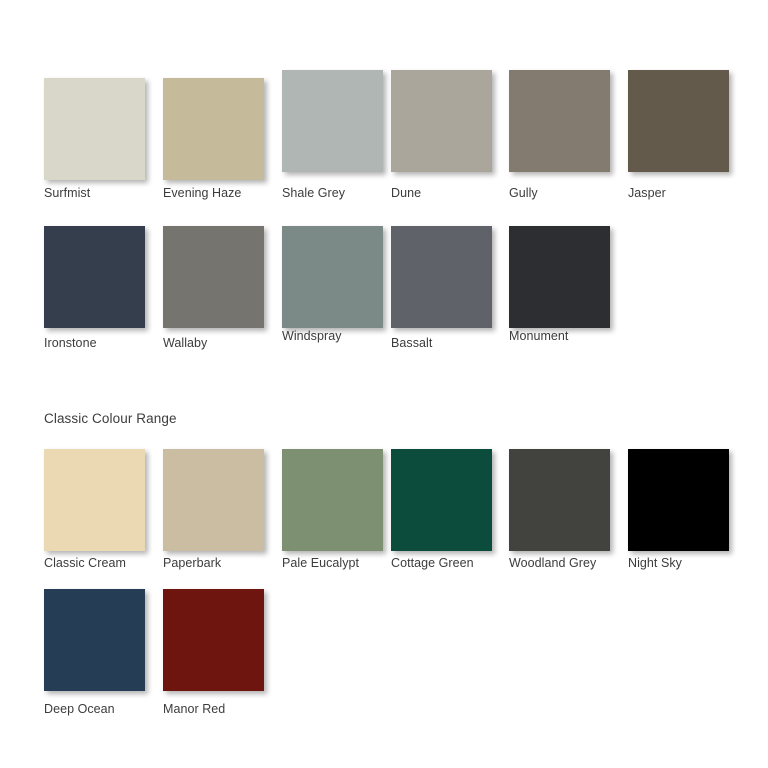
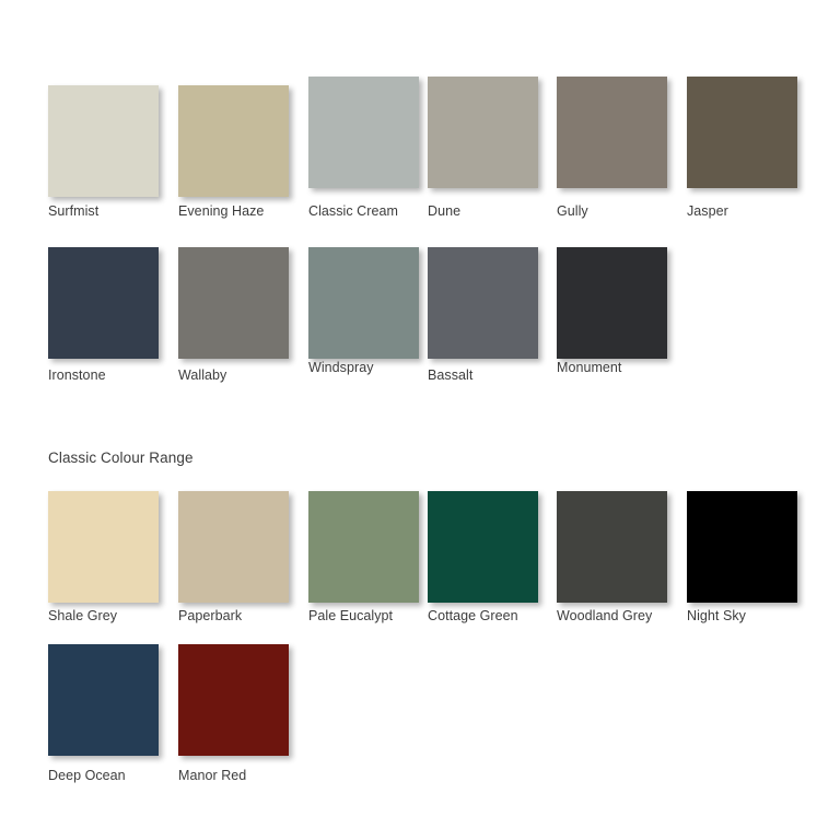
  Classic Colour Range
  Surfmist
  Evening Haze
- Shale Grey
+ Classic Cream
  Dune
  Gully
  Jasper
  Ironstone
  Wallaby
  Windspray
  Bassalt
  Monument
- Classic Cream
+ Shale Grey
  Paperbark
  Pale Eucalypt
  Cottage Green
  Woodland Grey
  Night Sky
  Deep Ocean
  Manor Red
